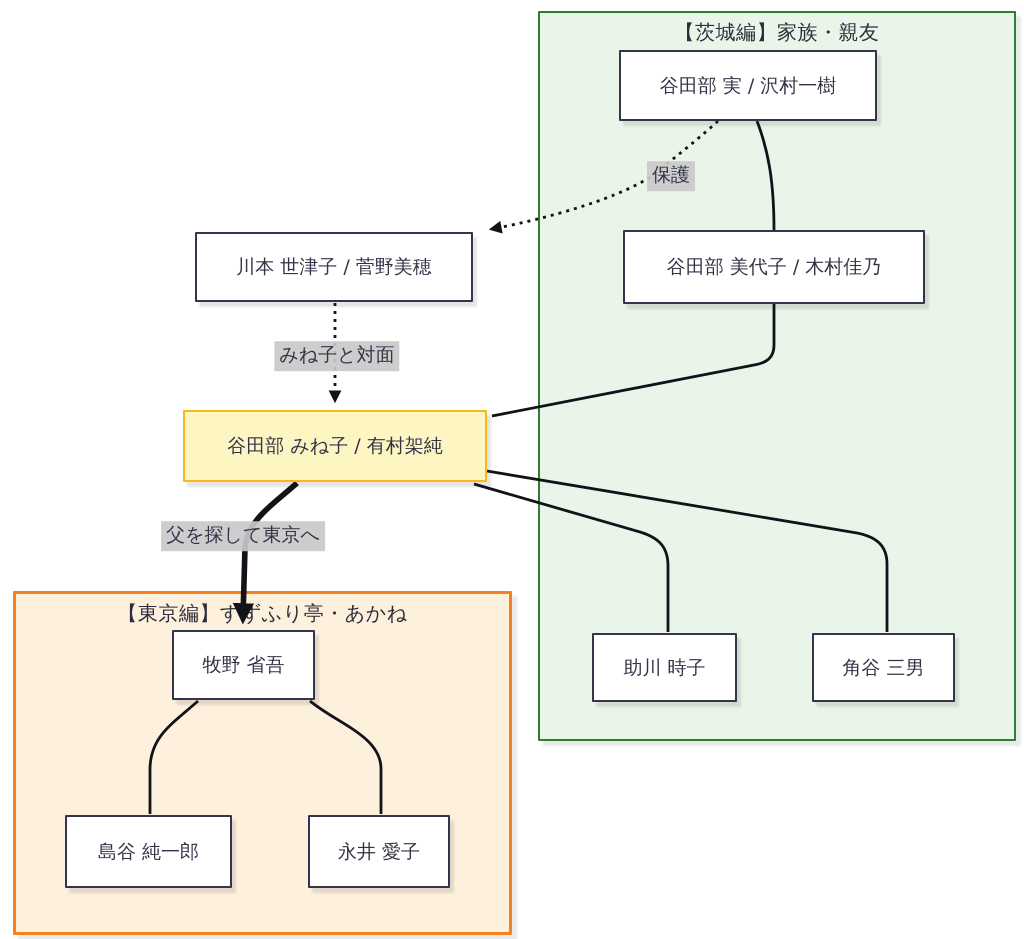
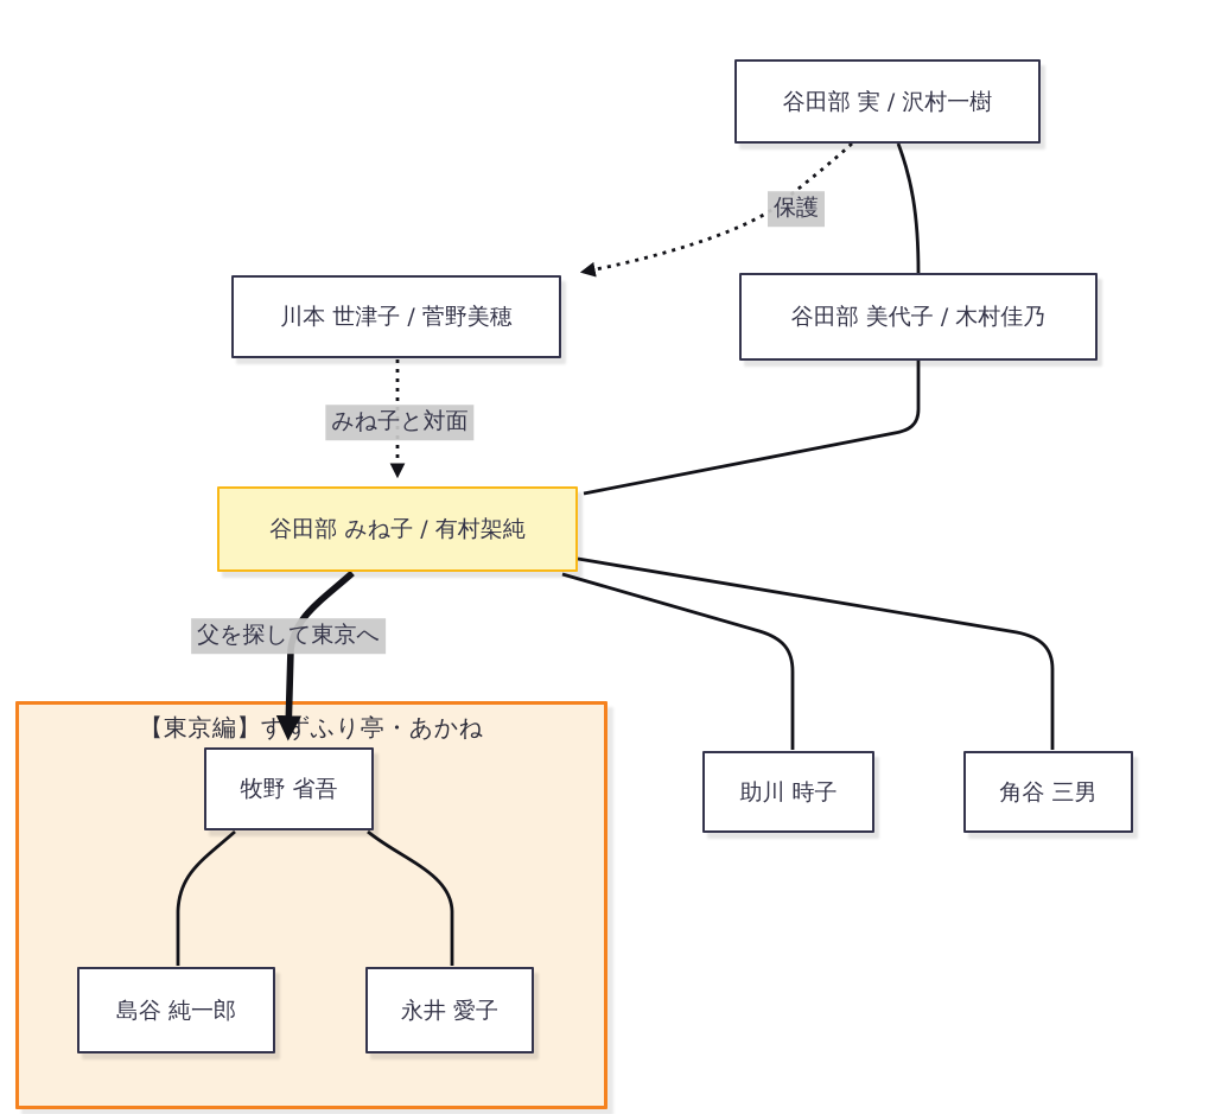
- 【茨城編】家族・親友
  【東京編】すずふり亭・あかね
  保護
  みね子と対面
  父を探して東京へ
  谷田部 実 / 沢村一樹
  谷田部 美代子 / 木村佳乃
  川本 世津子 / 菅野美穂
  谷田部 みね子 / 有村架純
  助川 時子
  角谷 三男
  牧野 省吾
  島谷 純一郎
  永井 愛子
